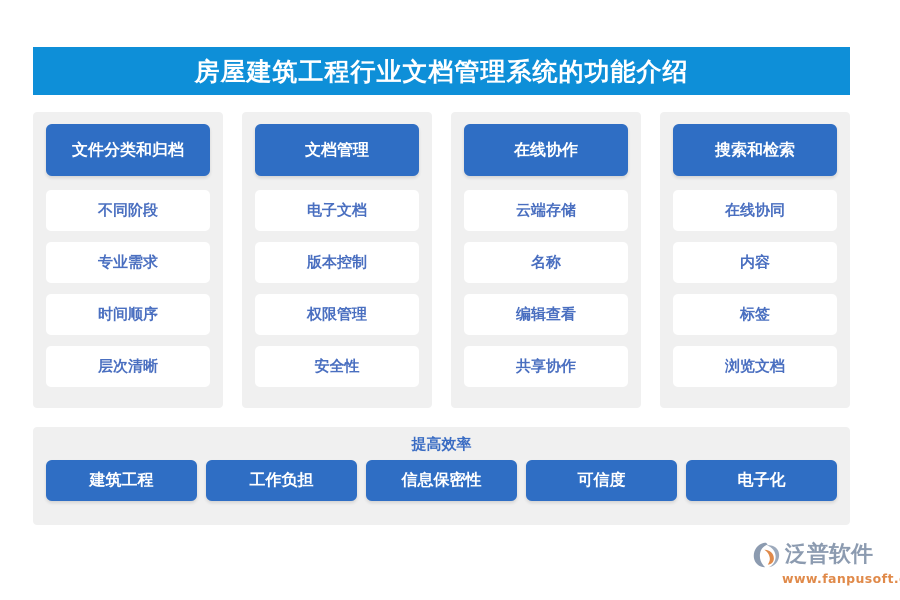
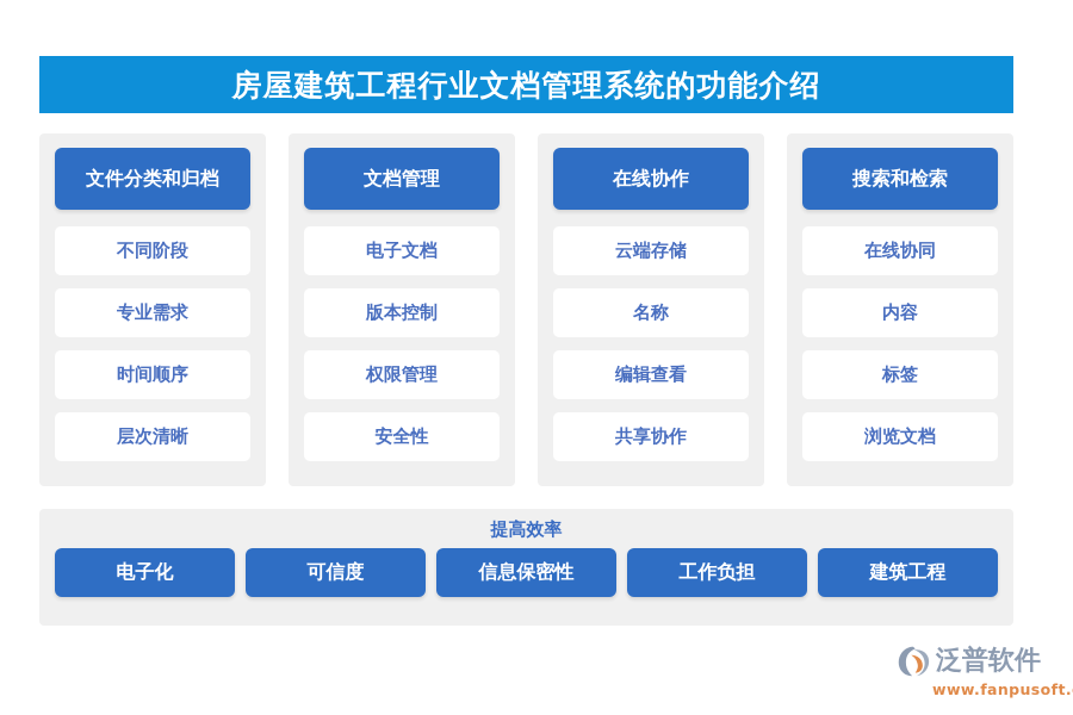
  房屋建筑工程行业文档管理系统的功能介绍
  文件分类和归档
  不同阶段
  专业需求
  时间顺序
  层次清晰
  文档管理
  电子文档
  版本控制
  权限管理
  安全性
  在线协作
  云端存储
  名称
  编辑查看
  共享协作
  搜索和检索
  在线协同
  内容
  标签
  浏览文档
  提高效率
- 建筑工程
+ 电子化
- 工作负担
+ 可信度
  信息保密性
- 可信度
+ 工作负担
- 电子化
+ 建筑工程
  泛普软件
  www.fanpusoft.
